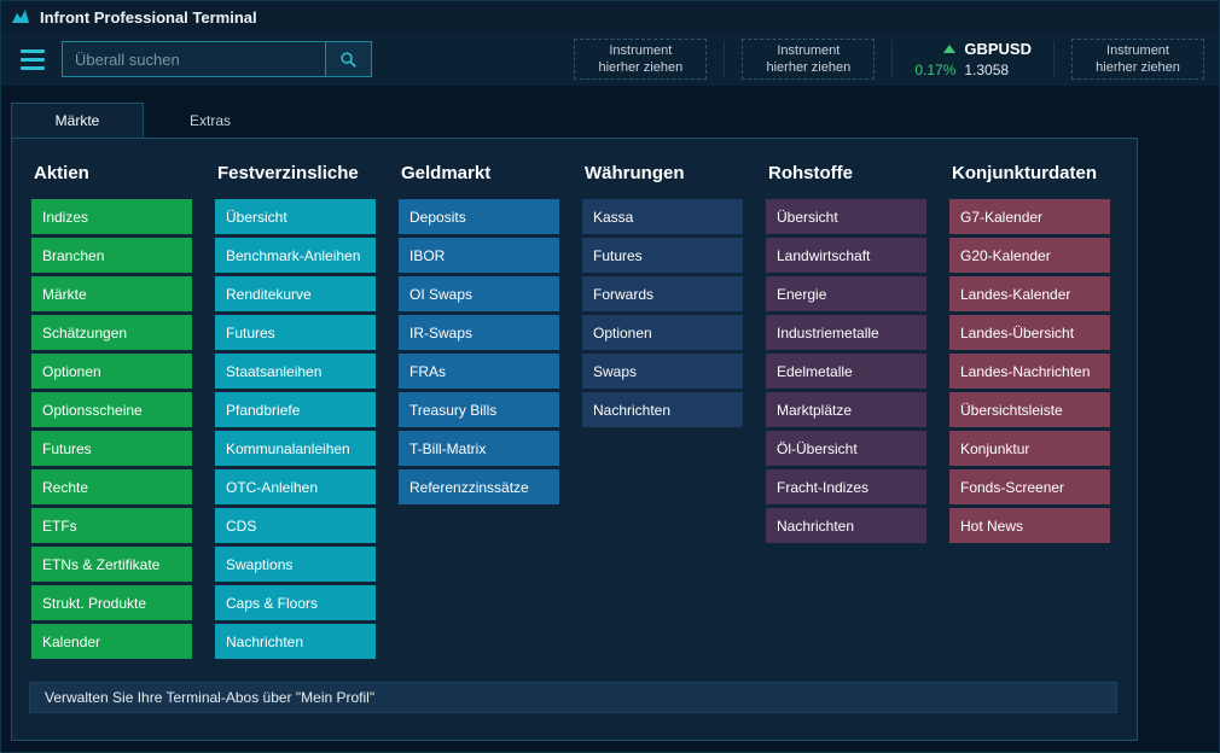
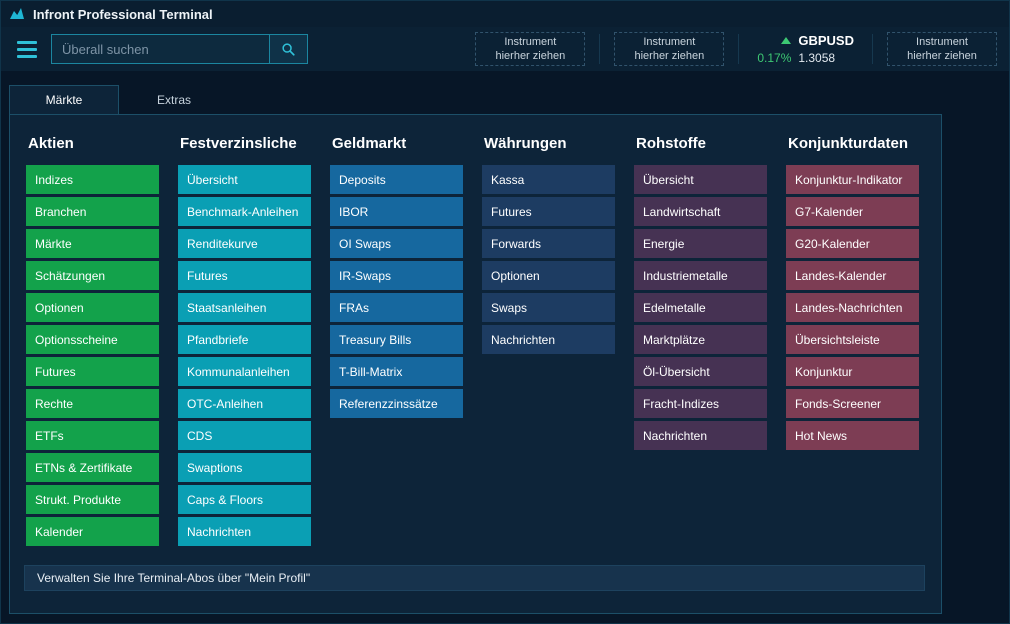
  Infront Professional Terminal
  Überall suchen
  Instrument
  hierher ziehen
  Instrument
  hierher ziehen
  GBPUSD
  0.17%
  1.3058
  Instrument
  hierher ziehen
  Märkte
  Extras
  Aktien
  Indizes
  Branchen
  Märkte
  Schätzungen
  Optionen
  Optionsscheine
  Futures
  Rechte
  ETFs
  ETNs & Zertifikate
  Strukt. Produkte
  Kalender
  Festverzinsliche
  Übersicht
  Benchmark-Anleihen
  Renditekurve
  Futures
  Staatsanleihen
  Pfandbriefe
  Kommunalanleihen
  OTC-Anleihen
  CDS
  Swaptions
  Caps & Floors
  Nachrichten
  Geldmarkt
  Deposits
  IBOR
  OI Swaps
  IR-Swaps
  FRAs
  Treasury Bills
  T-Bill-Matrix
  Referenzzinssätze
  Währungen
  Kassa
  Futures
  Forwards
  Optionen
  Swaps
  Nachrichten
  Rohstoffe
  Übersicht
  Landwirtschaft
  Energie
  Industriemetalle
  Edelmetalle
  Marktplätze
  Öl-Übersicht
  Fracht-Indizes
  Nachrichten
  Konjunkturdaten
+ Konjunktur-Indikator
  G7-Kalender
  G20-Kalender
  Landes-Kalender
- Landes-Übersicht
  Landes-Nachrichten
  Übersichtsleiste
  Konjunktur
  Fonds-Screener
  Hot News
  Verwalten Sie Ihre Terminal-Abos über "Mein Profil"
